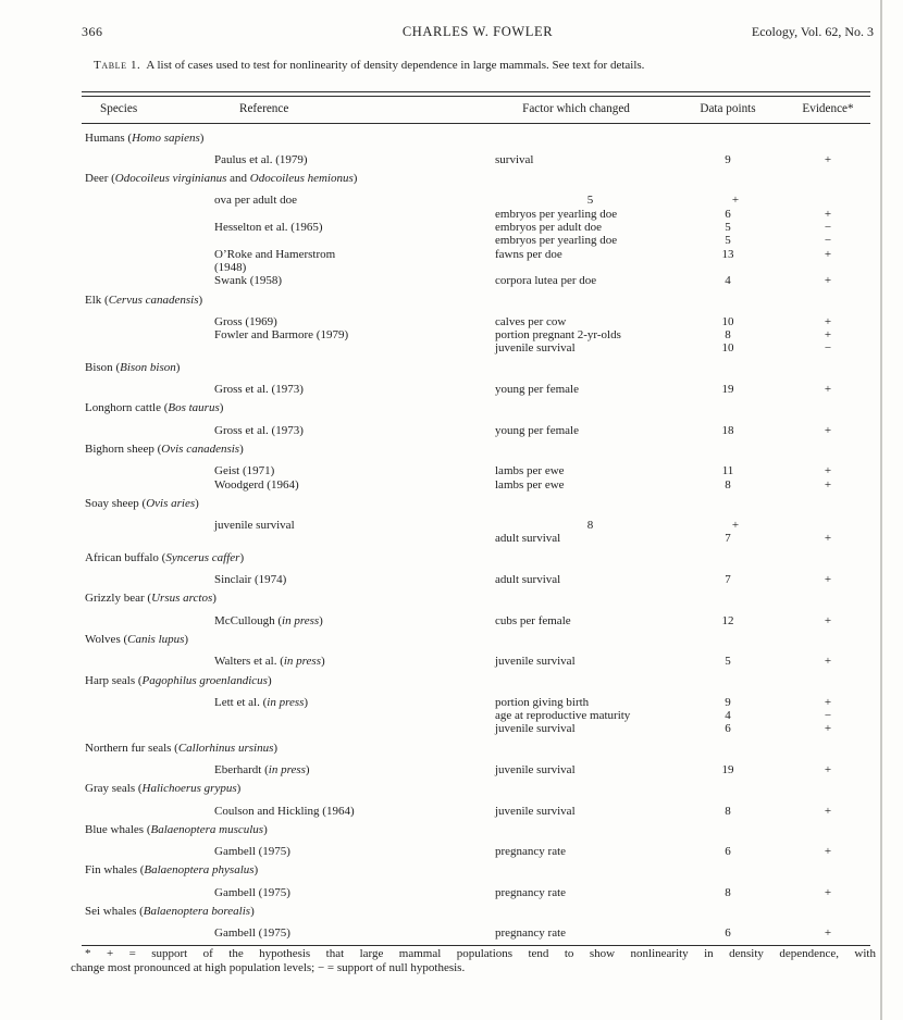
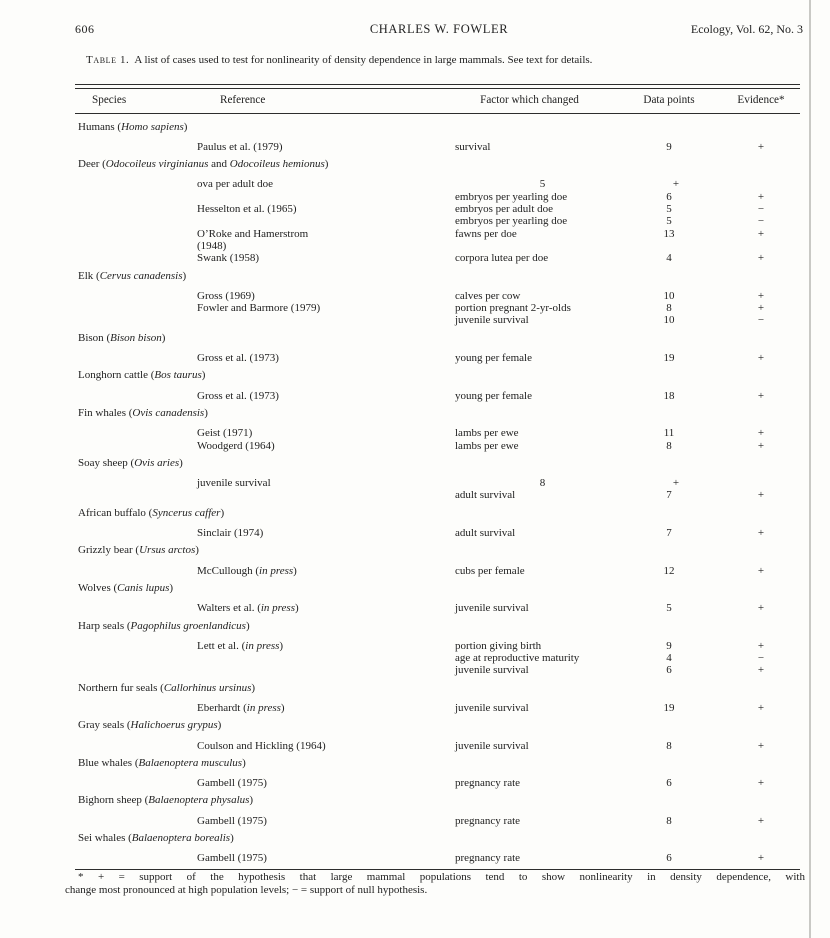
- 366
+ 606
  CHARLES W. FOWLER
  Ecology, Vol. 62, No. 3
  Table 1. A list of cases used to test for nonlinearity of density dependence in large mammals. See text for details.
  Species
  Reference
  Factor which changed
  Data points
  Evidence*
  Humans (Homo sapiens)
  Paulus et al. (1979)
  survival
  9
  +
  Deer (Odocoileus virginianus and Odocoileus hemionus)
  ova per adult doe
  5
  +
  embryos per yearling doe
  6
  +
  Hesselton et al. (1965)
  embryos per adult doe
  5
  −
  embryos per yearling doe
  5
  −
  O’Roke and Hamerstrom
  fawns per doe
  13
  +
  (1948)
  Swank (1958)
  corpora lutea per doe
  4
  +
  Elk (Cervus canadensis)
  Gross (1969)
  calves per cow
  10
  +
  Fowler and Barmore (1979)
  portion pregnant 2-yr-olds
  8
  +
  juvenile survival
  10
  −
  Bison (Bison bison)
  Gross et al. (1973)
  young per female
  19
  +
  Longhorn cattle (Bos taurus)
  Gross et al. (1973)
  young per female
  18
  +
- Bighorn sheep (Ovis canadensis)
+ Fin whales (Ovis canadensis)
  Geist (1971)
  lambs per ewe
  11
  +
  Woodgerd (1964)
  lambs per ewe
  8
  +
  Soay sheep (Ovis aries)
  juvenile survival
  8
  +
  adult survival
  7
  +
  African buffalo (Syncerus caffer)
  Sinclair (1974)
  adult survival
  7
  +
  Grizzly bear (Ursus arctos)
  McCullough (in press)
  cubs per female
  12
  +
  Wolves (Canis lupus)
  Walters et al. (in press)
  juvenile survival
  5
  +
  Harp seals (Pagophilus groenlandicus)
  Lett et al. (in press)
  portion giving birth
  9
  +
  age at reproductive maturity
  4
  −
  juvenile survival
  6
  +
  Northern fur seals (Callorhinus ursinus)
  Eberhardt (in press)
  juvenile survival
  19
  +
  Gray seals (Halichoerus grypus)
  Coulson and Hickling (1964)
  juvenile survival
  8
  +
  Blue whales (Balaenoptera musculus)
  Gambell (1975)
  pregnancy rate
  6
  +
- Fin whales (Balaenoptera physalus)
+ Bighorn sheep (Balaenoptera physalus)
  Gambell (1975)
  pregnancy rate
  8
  +
  Sei whales (Balaenoptera borealis)
  Gambell (1975)
  pregnancy rate
  6
  +
  * + = support of the hypothesis that large mammal populations tend to show nonlinearity in density dependence, with
  change most pronounced at high population levels; − = support of null hypothesis.
